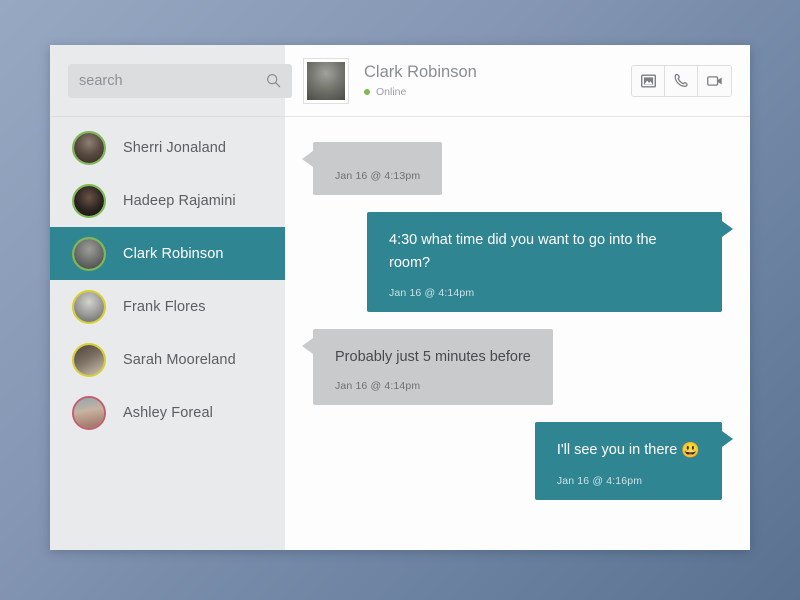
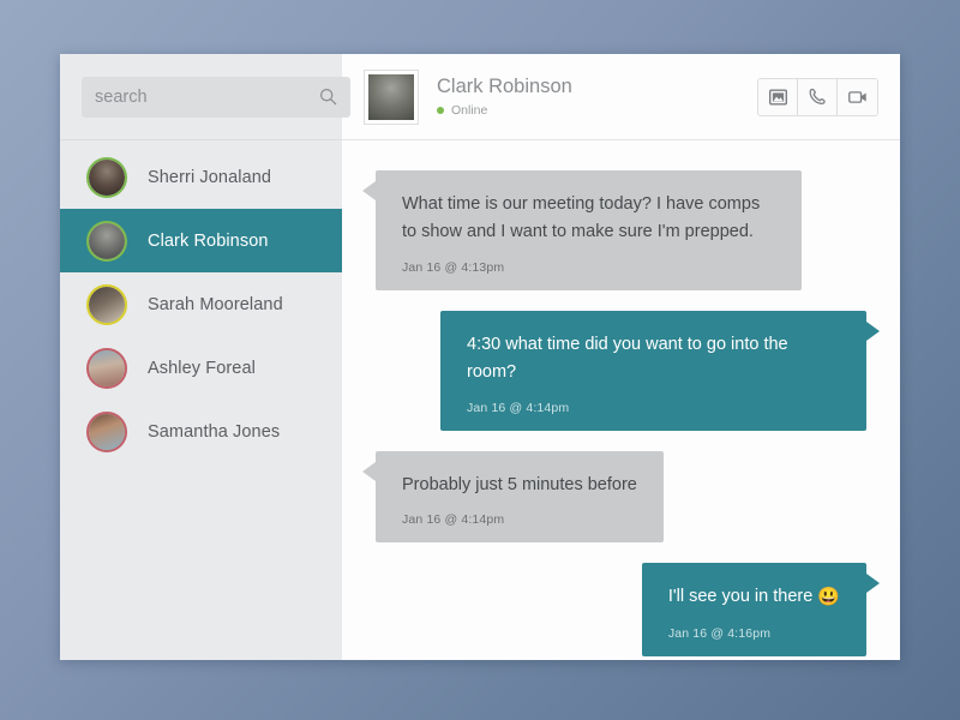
  search
  Sherri Jonaland
- Hadeep Rajamini
  Clark Robinson
- Frank Flores
  Sarah Mooreland
  Ashley Foreal
+ Samantha Jones
  Clark Robinson
  Online
+ What time is our meeting today? I have comps to show and I want to make sure I'm prepped.
  Jan 16 @ 4:13pm
  4:30 what time did you want to go into the room?
  Jan 16 @ 4:14pm
  Probably just 5 minutes before
  Jan 16 @ 4:14pm
  I'll see you in there 😃
  Jan 16 @ 4:16pm
